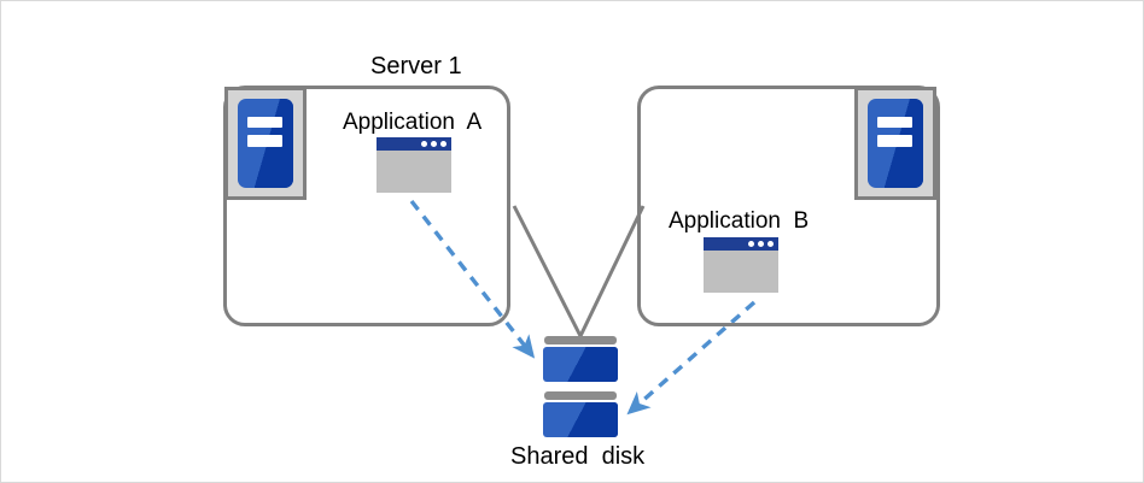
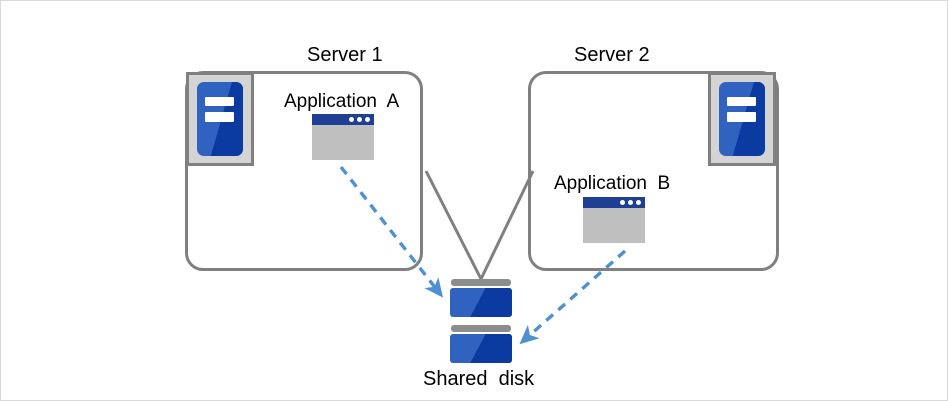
  Server 1
  Application A
+ Server 2
  Application B
  Shared disk
